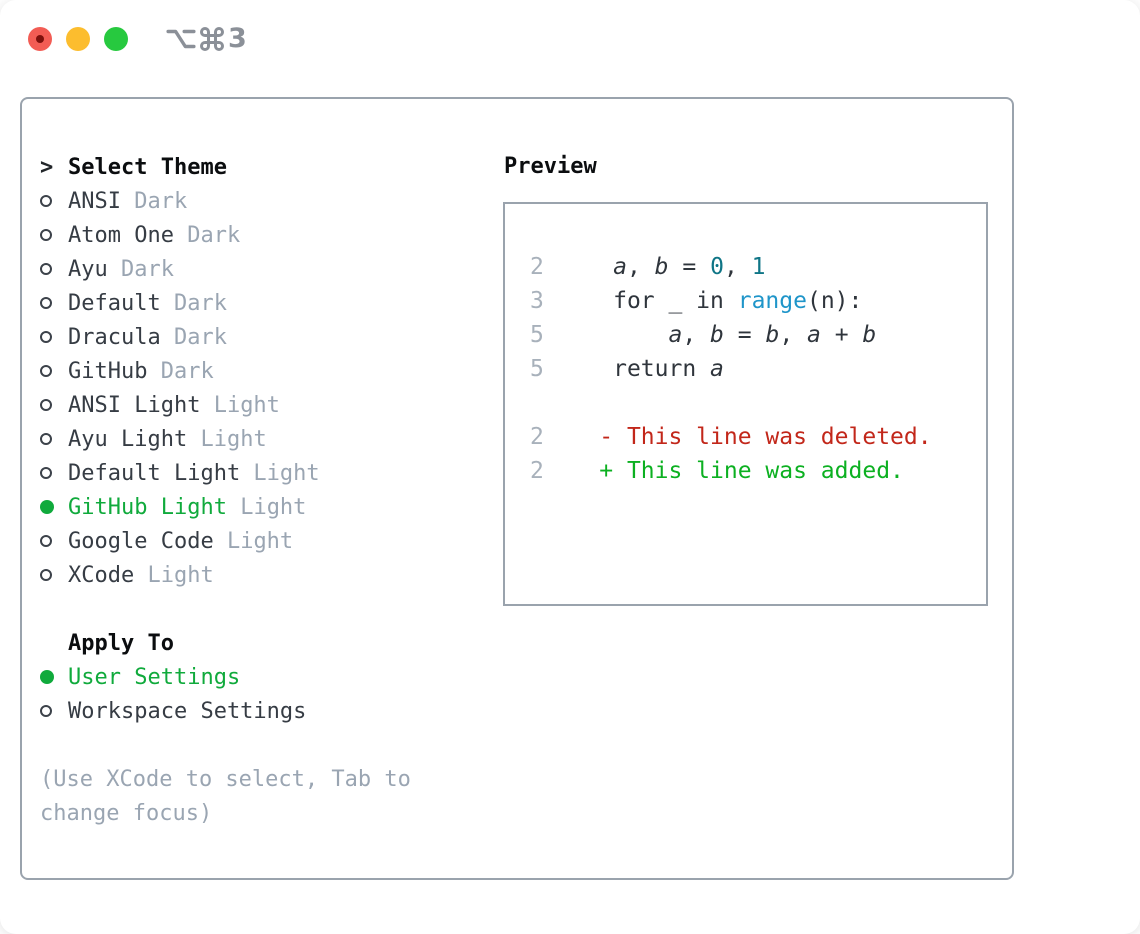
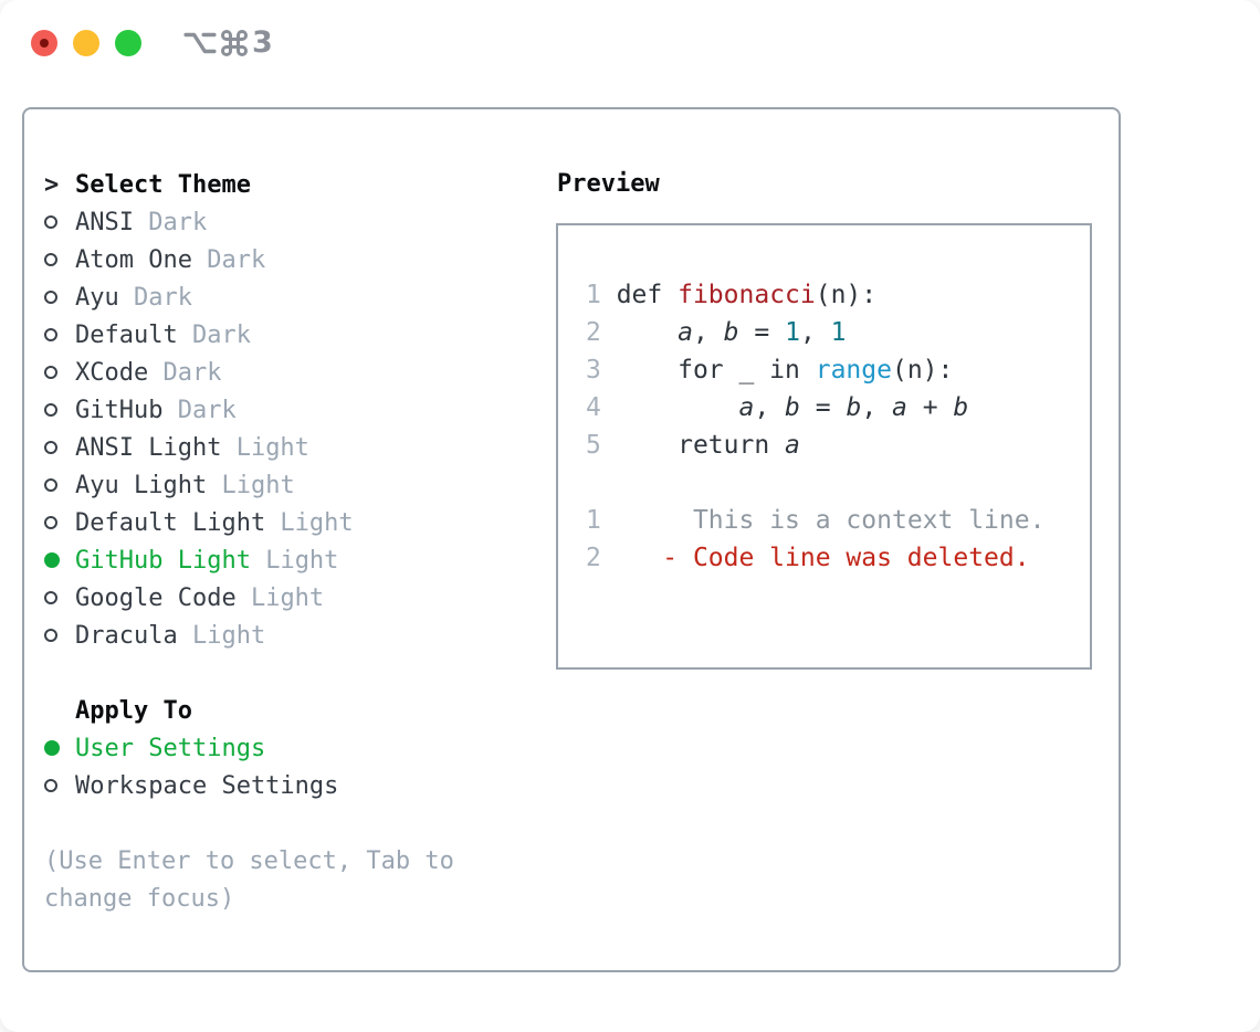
  3
  >
  Select Theme
  ANSI
  Dark
  Atom One
  Dark
  Ayu
  Dark
  Default
  Dark
- Dracula
+ XCode
  Dark
  GitHub
  Dark
  ANSI Light
  Light
  Ayu Light
  Light
  Default Light
  Light
  GitHub Light
  Light
  Google Code
  Light
- XCode
+ Dracula
  Light
  Apply To
  User Settings
  Workspace Settings
- (Use XCode to select, Tab to
+ (Use Enter to select, Tab to
  change focus)
  Preview
+ 1 def fibonacci(n):
- 2 a, b = 0, 1
+ 2 a, b = 1, 1
  3 for _ in range(n):
- 5 a, b = b, a + b
+ 4 a, b = b, a + b
  5 return a
+ 1 This is a context line.
- 2 - This line was deleted.
+ 2 - Code line was deleted.
- 2 + This line was added.
